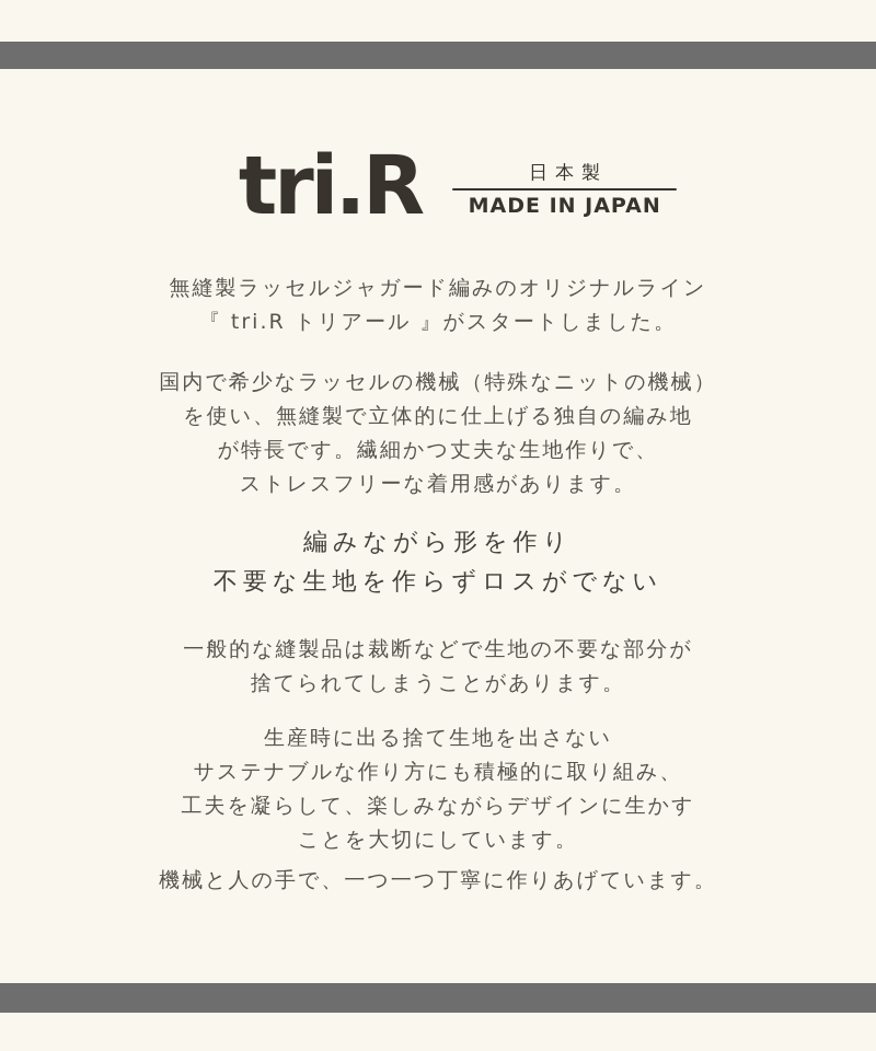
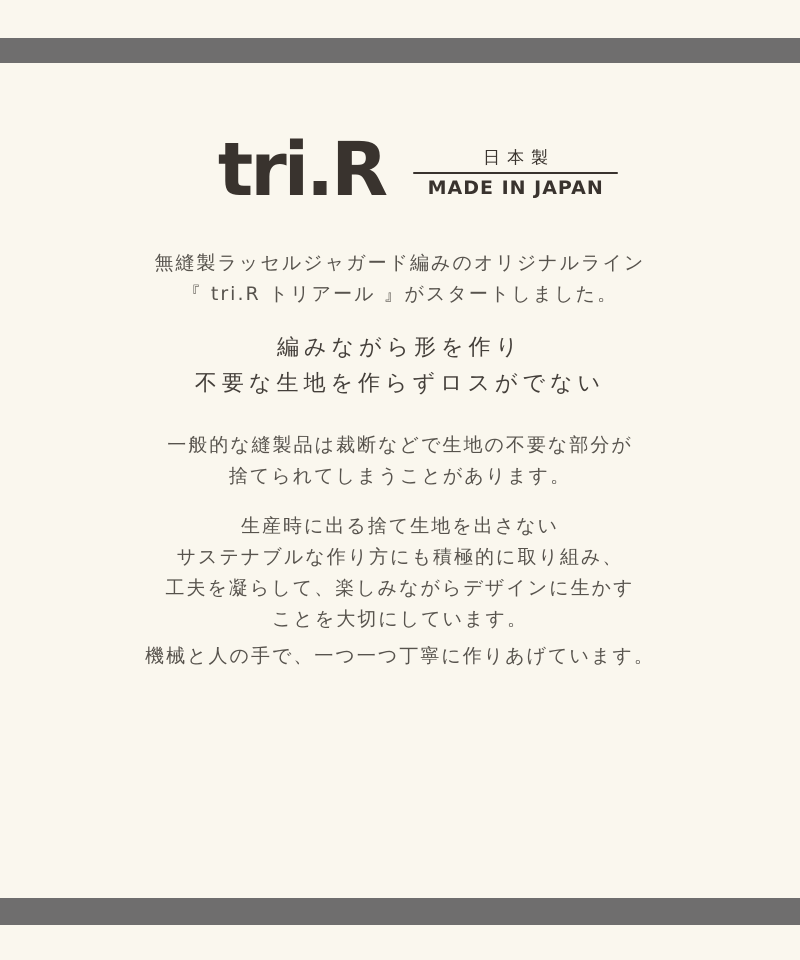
  tri.R
  日本製
  MADE IN JAPAN
  無縫製ラッセルジャガード編みのオリジナルライン
  『 tri.R トリアール 』がスタートしました。
- 国内で希少なラッセルの機械（特殊なニットの機械）
- を使い、無縫製で立体的に仕上げる独自の編み地
- が特長です。繊細かつ丈夫な生地作りで、
- ストレスフリーな着用感があります。
  編みながら形を作り
  不要な生地を作らずロスがでない
  一般的な縫製品は裁断などで生地の不要な部分が
  捨てられてしまうことがあります。
  生産時に出る捨て生地を出さない
  サステナブルな作り方にも積極的に取り組み、
  工夫を凝らして、楽しみながらデザインに生かす
  ことを大切にしています。
  機械と人の手で、一つ一つ丁寧に作りあげています。
